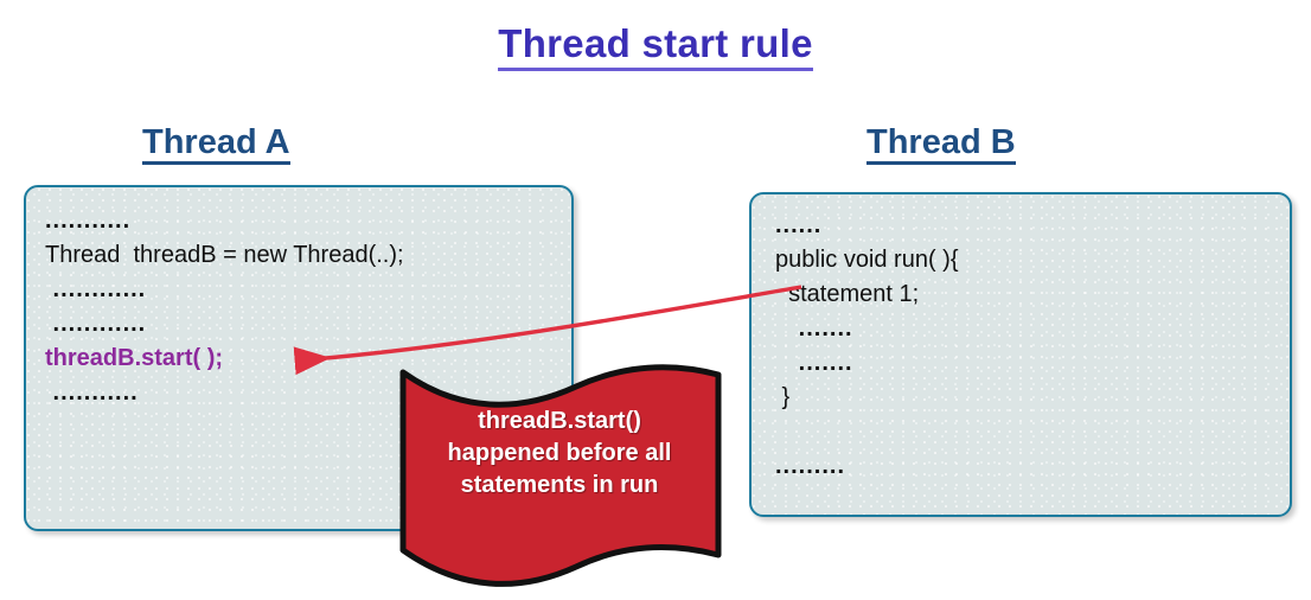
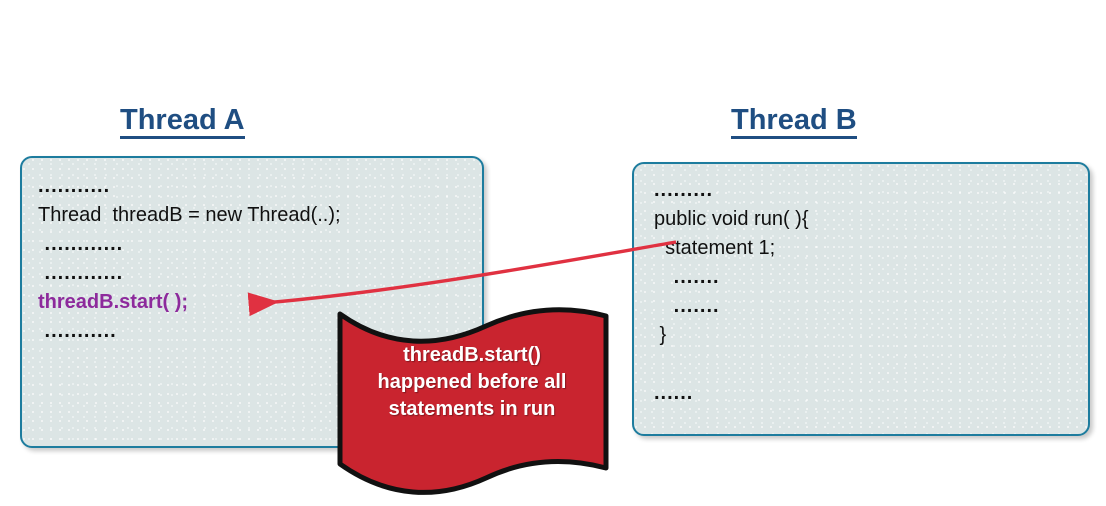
- Thread start rule
  Thread A
  Thread B
  ...........
  Thread threadB = new Thread(..);
  ............
  ............
  threadB.start( );
  ...........
- ......
+ .........
  public void run( ){
  statement 1;
  .......
  .......
  }
- .........
+ ......
  threadB.start()
  happened before all
  statements in run
